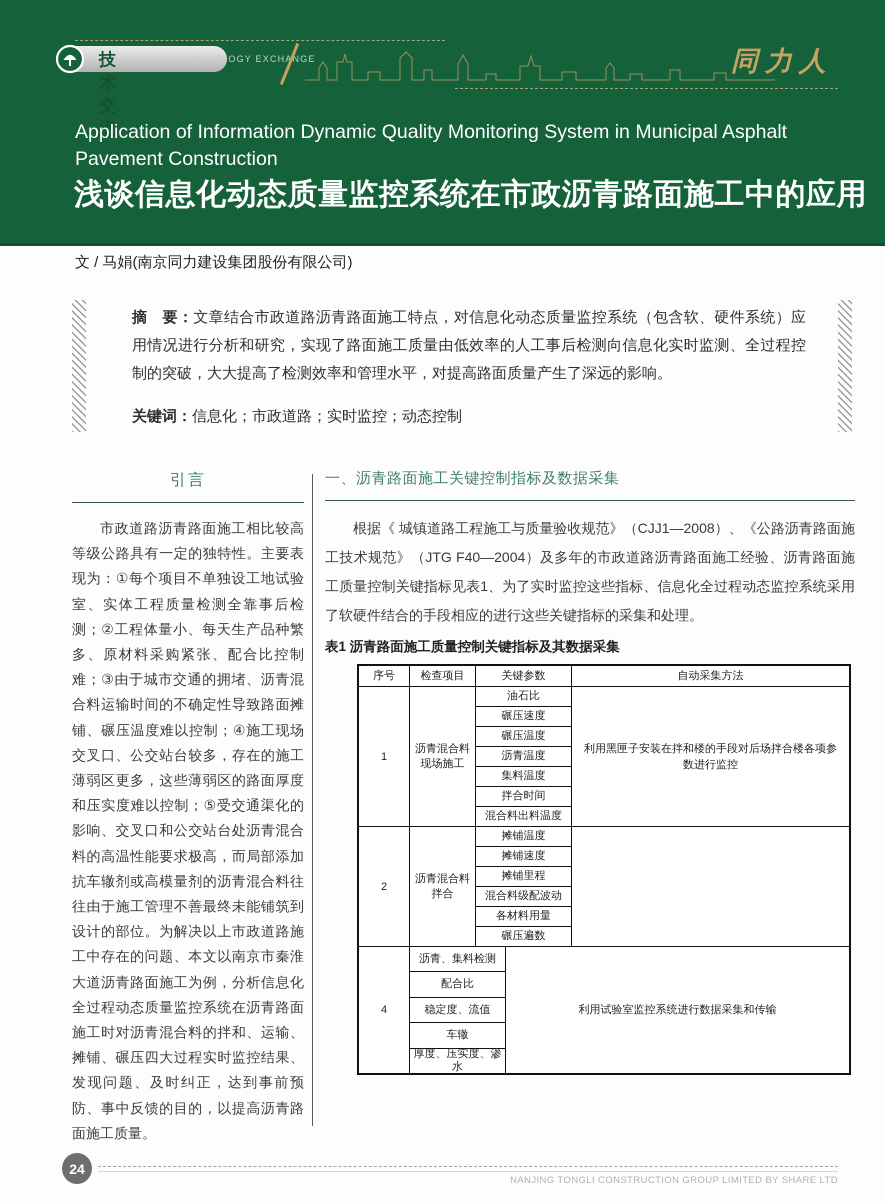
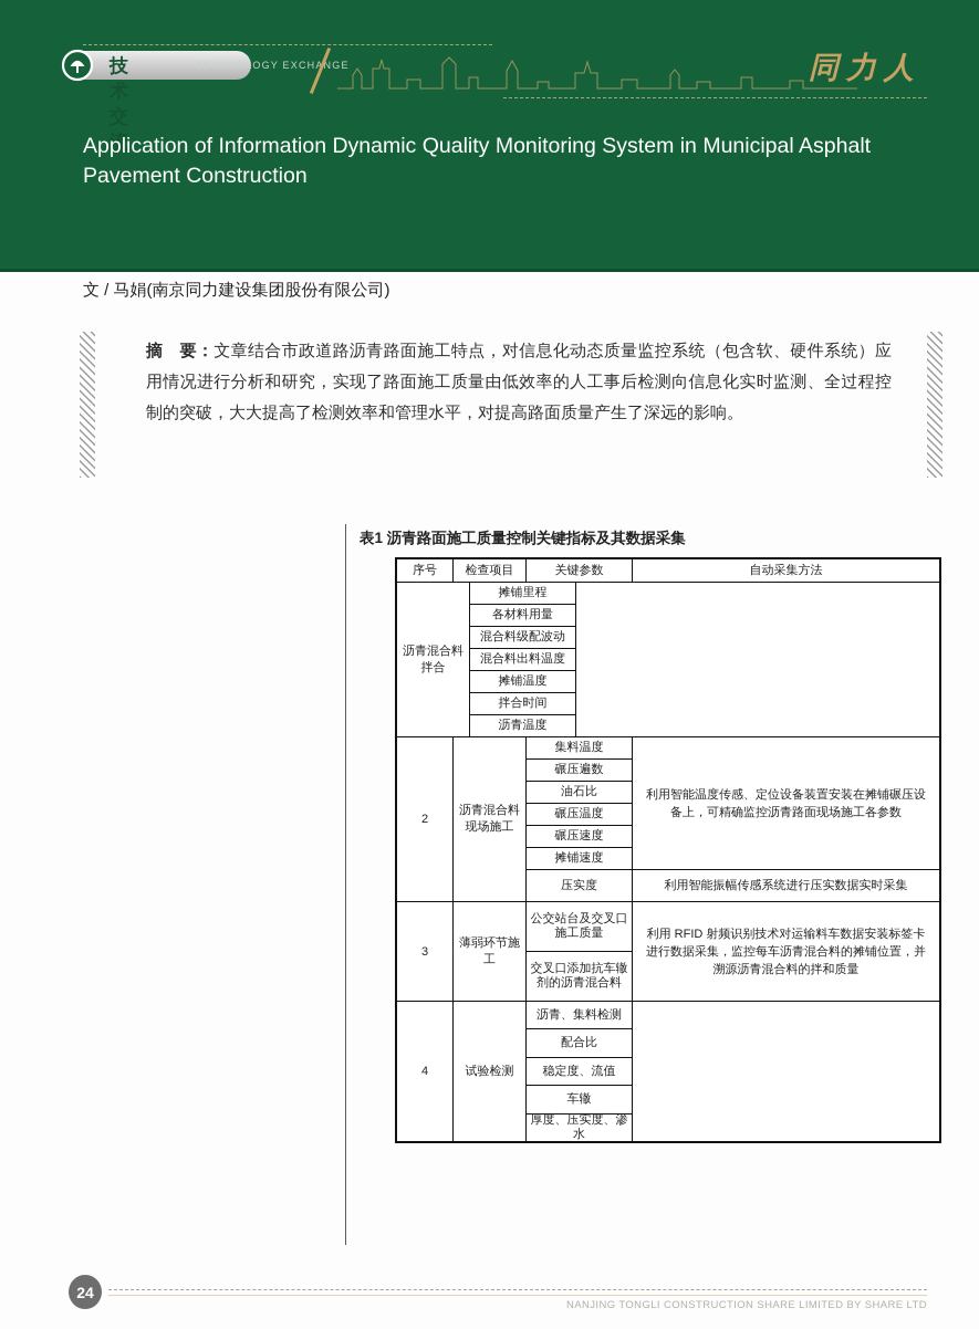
  TECHNOLOGY EXCHNGE
  同力人
  Application of Information Dynamic Quality Monitoring System in Municipal Asphalt Pavement Construction
- 浅谈信息化动态质量监控系统在市政沥青路面施工中的应用
  文 / 马娟(南京同力建设集团股份有限公司)
  摘 要：文章结合市政道路沥青路面施工特点，对信息化动态质量监控系统（包含软、硬件系统）应用情况进行分析和研究，实现了路面施工质量由低效率的人工事后检测向信息化实时监测、全过程控制的突破，大大提高了检测效率和管理水平，对提高路面质量产生了深远的影响。
- 关键词：信息化；市政道路；实时监控；动态控制
- 引言
- 市政道路沥青路面施工相比较高等级公路具有一定的独特性。主要表现为：①每个项目不单独设工地试验室、实体工程质量检测全靠事后检测；②工程体量小、每天生产品种繁多、原材料采购紧张、配合比控制难；③由于城市交通的拥堵、沥青混合料运输时间的不确定性导致路面摊铺、碾压温度难以控制；④施工现场交叉口、公交站台较多，存在的施工薄弱区更多，这些薄弱区的路面厚度和压实度难以控制；⑤受交通渠化的影响、交叉口和公交站台处沥青混合料的高温性能要求极高，而局部添加抗车辙剂或高模量剂的沥青混合料往往由于施工管理不善最终未能铺筑到设计的部位。为解决以上市政道路施工中存在的问题、本文以南京市秦淮大道沥青路面施工为例，分析信息化全过程动态质量监控系统在沥青路面施工时对沥青混合料的拌和、运输、摊铺、碾压四大过程实时监控结果、发现问题、及时纠正，达到事前预防、事中反馈的目的，以提高沥青路面施工质量。
- 一、沥青路面施工关键控制指标及数据采集
- 根据《 城镇道路工程施工与质量验收规范》（CJJ1—2008）、《公路沥青路面施工技术规范》（JTG F40—2004）及多年的市政道路沥青路面施工经验、沥青路面施工质量控制关键指标见表1、为了实时监控这些指标、信息化全过程动态监控系统采用了软硬件结合的手段相应的进行这些关键指标的采集和处理。
  表1 沥青路面施工质量控制关键指标及其数据采集
  序号
  检查项目
  关键参数
  自动采集方法
- 1
- 沥青混合料现场施工
+ 沥青混合料拌合
- 油石比
+ 摊铺里程
- 碾压速度
+ 各材料用量
- 碾压温度
+ 混合料级配波动
- 沥青温度
+ 混合料出料温度
- 集料温度
+ 摊铺温度
  拌合时间
- 混合料出料温度
+ 沥青温度
- 利用黑匣子安装在拌和楼的手段对后场拌合楼各项参数进行监控
  2
- 沥青混合料拌合
+ 沥青混合料现场施工
- 摊铺温度
+ 集料温度
- 摊铺速度
+ 碾压遍数
- 摊铺里程
+ 油石比
- 混合料级配波动
+ 碾压温度
- 各材料用量
+ 碾压速度
- 碾压遍数
+ 摊铺速度
+ 利用智能温度传感、定位设备装置安装在摊铺碾压设备上，可精确监控沥青路面现场施工各参数
+ 压实度
+ 利用智能振幅传感系统进行压实数据实时采集
+ 3
+ 薄弱环节施工
+ 公交站台及交叉口施工质量
+ 交叉口添加抗车辙剂的沥青混合料
+ 利用 RFID 射频识别技术对运输料车数据安装标签卡进行数据采集，监控每车沥青混合料的摊铺位置，并溯源沥青混合料的拌和质量
  4
+ 试验检测
  沥青、集料检测
  配合比
  稳定度、流值
  车辙
  厚度、压实度、渗水
- 利用试验室监控系统进行数据采集和传输
  24
- NANJING TONGLI CONSTRUCTION GROUP LIMITED BY SHARE LTD
+ NANJING TONGLI CONSTRUCTION SHARE LIMITED BY SHARE LTD
